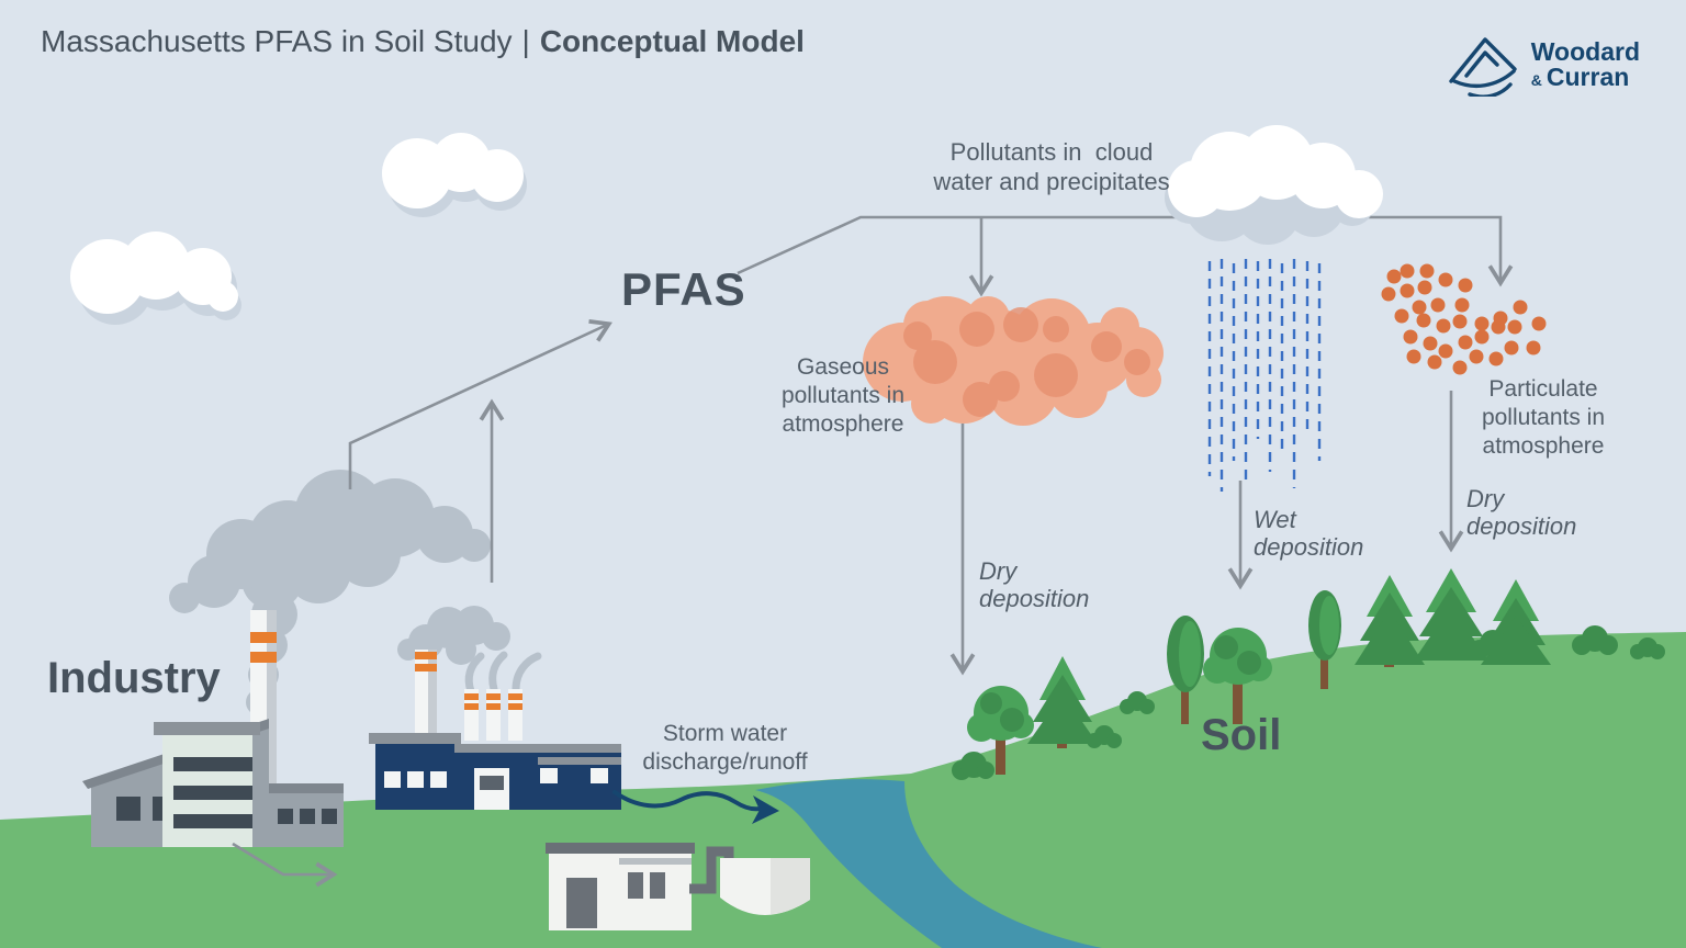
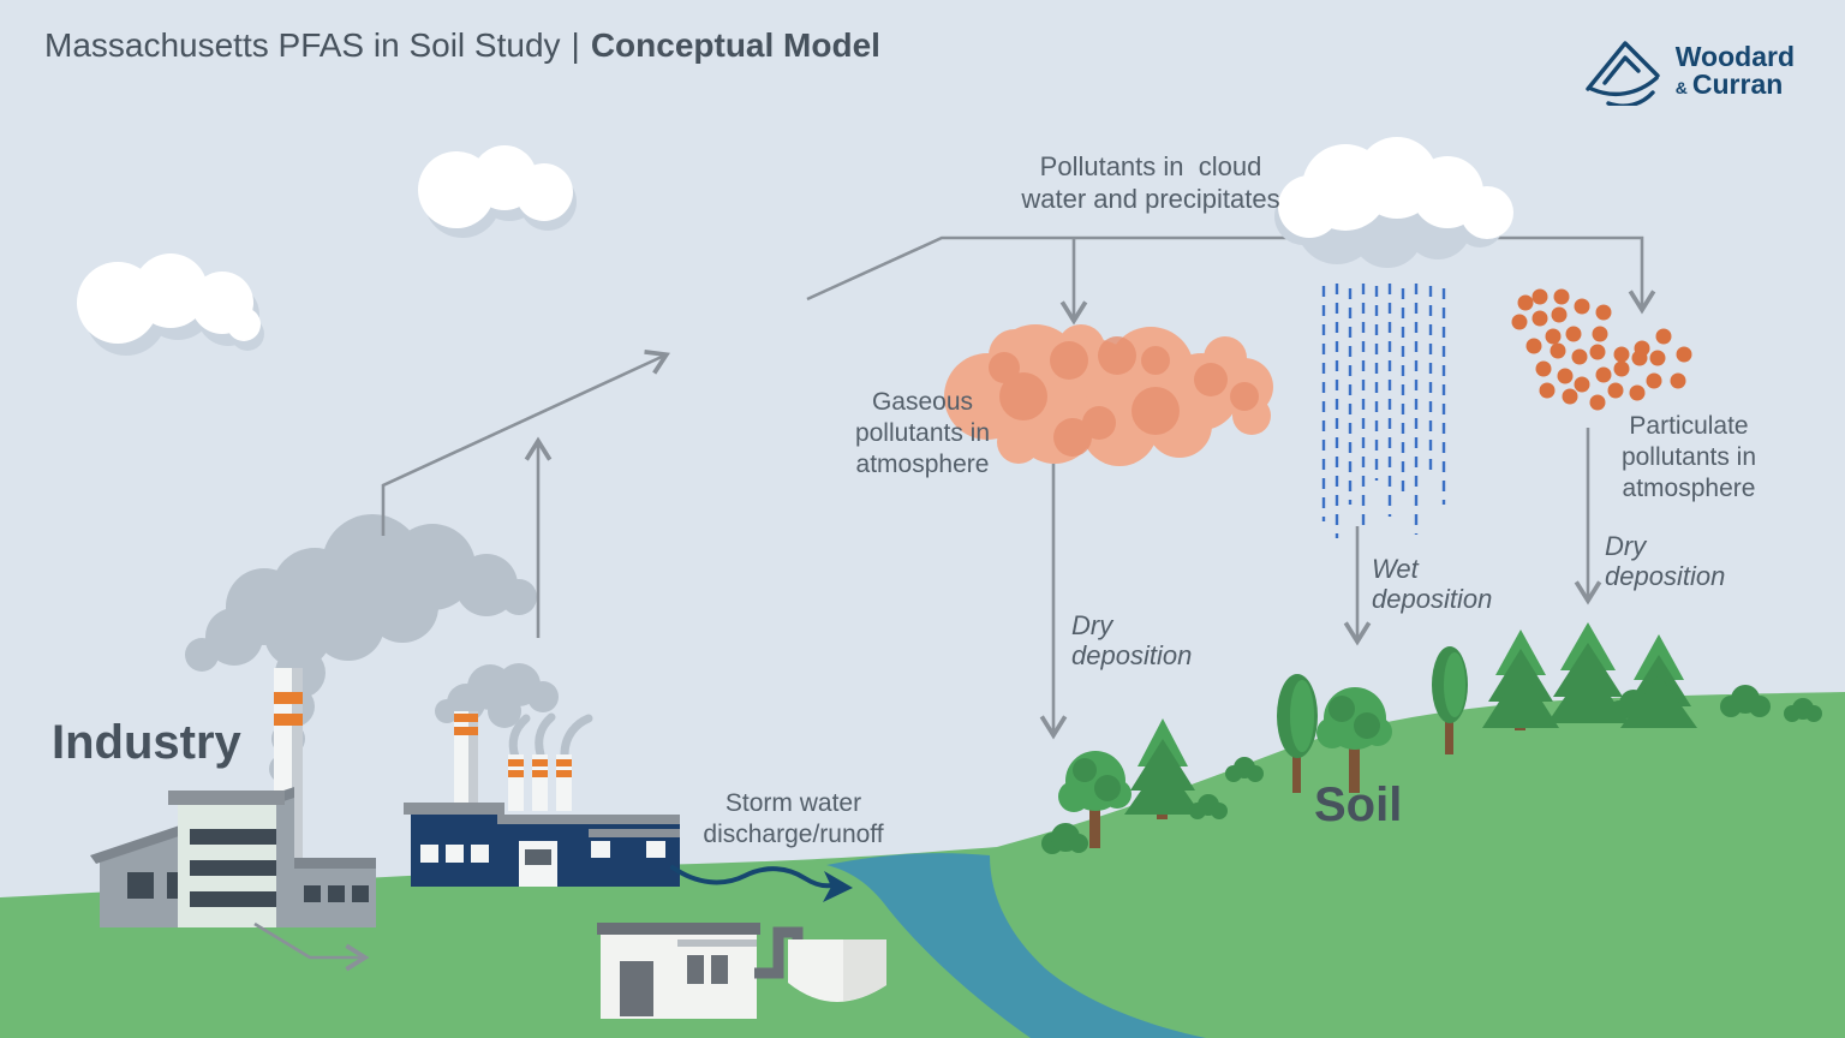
  Massachusetts PFAS in Soil Study | Conceptual Model
  Woodard
  & Curran
- PFAS
  Industry
  Soil
  Pollutants in cloud
  water and precipitates
  Gaseous
  pollutants in
  atmosphere
  Particulate
  pollutants in
  atmosphere
  Dry
  deposition
  Wet
  deposition
  Dry
  deposition
  Storm water
  discharge/runoff
